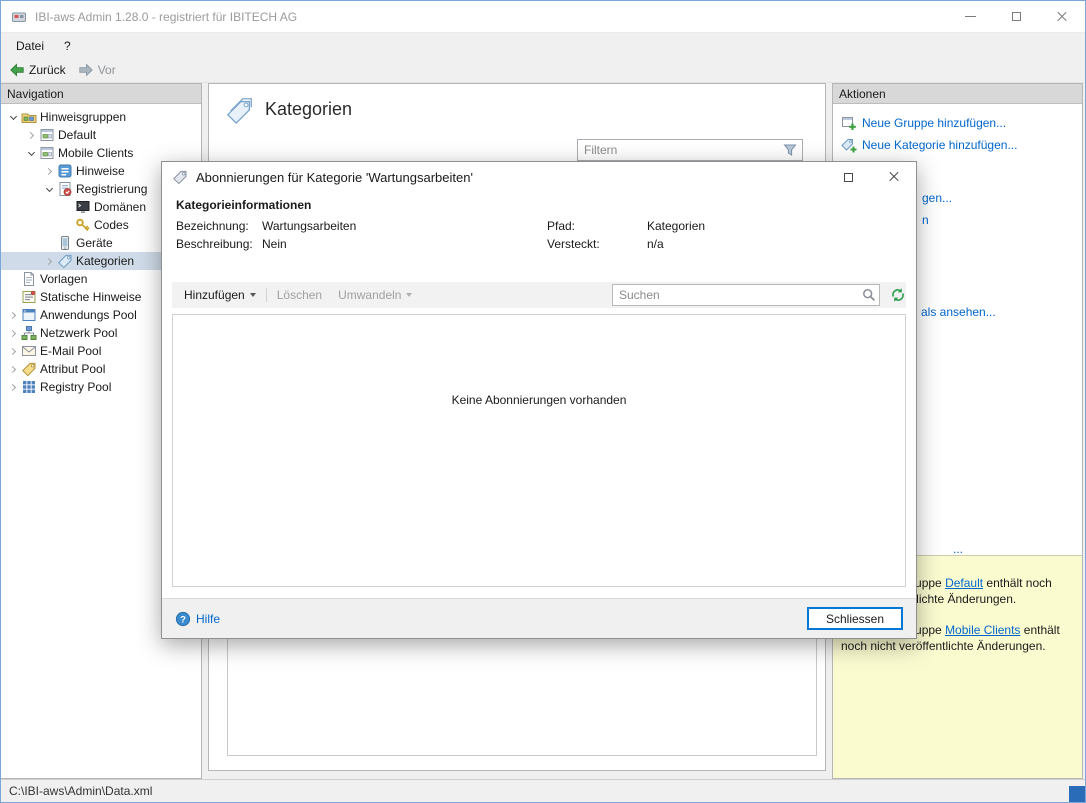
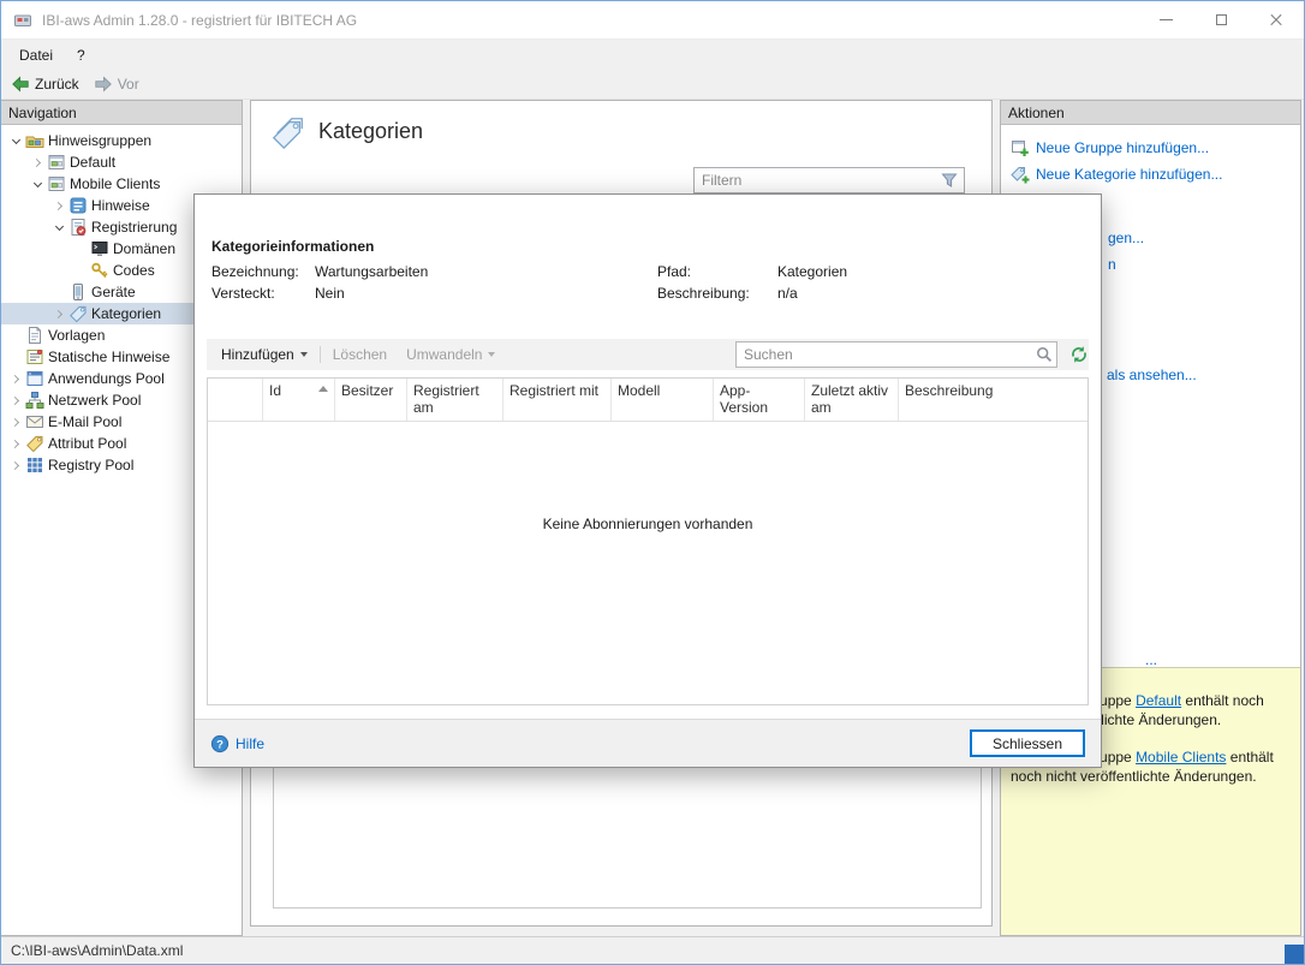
  IBI-aws Admin 1.28.0 - registriert für IBITECH AG
  Datei
  ?
  Zurück
  Vor
  Navigation
  Hinweisgruppen
  Default
  Mobile Clients
  Hinweise
  Registrierung
  Domänen
  Codes
  Geräte
  Kategorien
  Vorlagen
  Statische Hinweise
  Anwendungs Pool
  Netzwerk Pool
  E-Mail Pool
  Attribut Pool
  Registry Pool
  Kategorien
  Filtern
  Aktionen
  Neue Gruppe hinzufügen...
  Neue Kategorie hinzufügen...
  gen...
  n
  als ansehen...
  ...
  uppe Mobile Clients enthält noch nicht veröffentlichte Änderungen.
- Abonnierungen für Kategorie 'Wartungsarbeiten'
  Kategorieinformationen
  Bezeichnung:
  Wartungsarbeiten
- Beschreibung:
+ Versteckt:
  Nein
  Pfad:
  Kategorien
- Versteckt:
+ Beschreibung:
  n/a
  Hinzufügen
  Löschen
  Umwandeln
  Suchen
+ Id
+ Besitzer
+ Registriert am
+ Registriert mit
+ Modell
+ App-Version
+ Zuletzt aktiv am
+ Beschreibung
  Keine Abonnierungen vorhanden
  ?
  Hilfe
  Schliessen
  C:\IBI-aws\Admin\Data.xml
